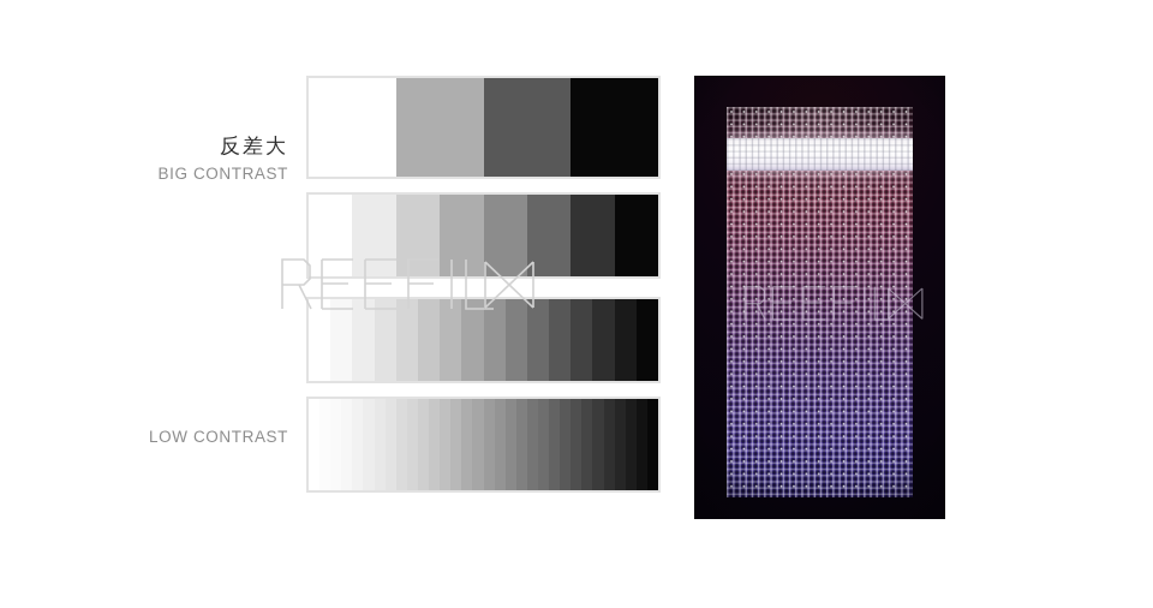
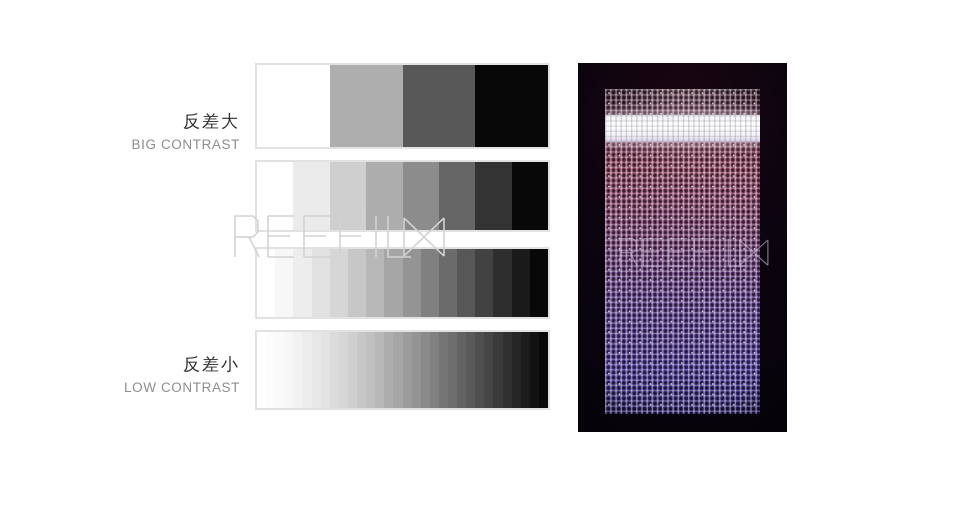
  反差大
  BIG CONTRAST
+ 反差小
  LOW CONTRAST
